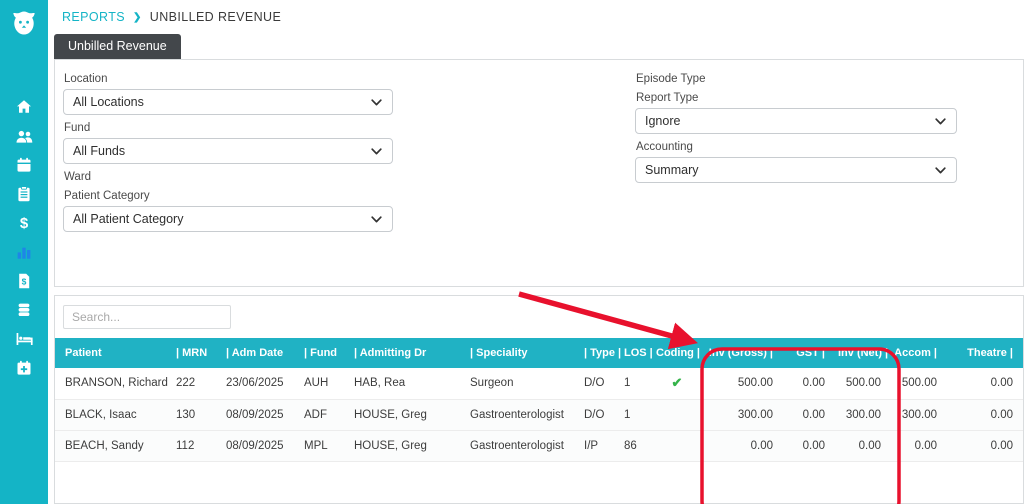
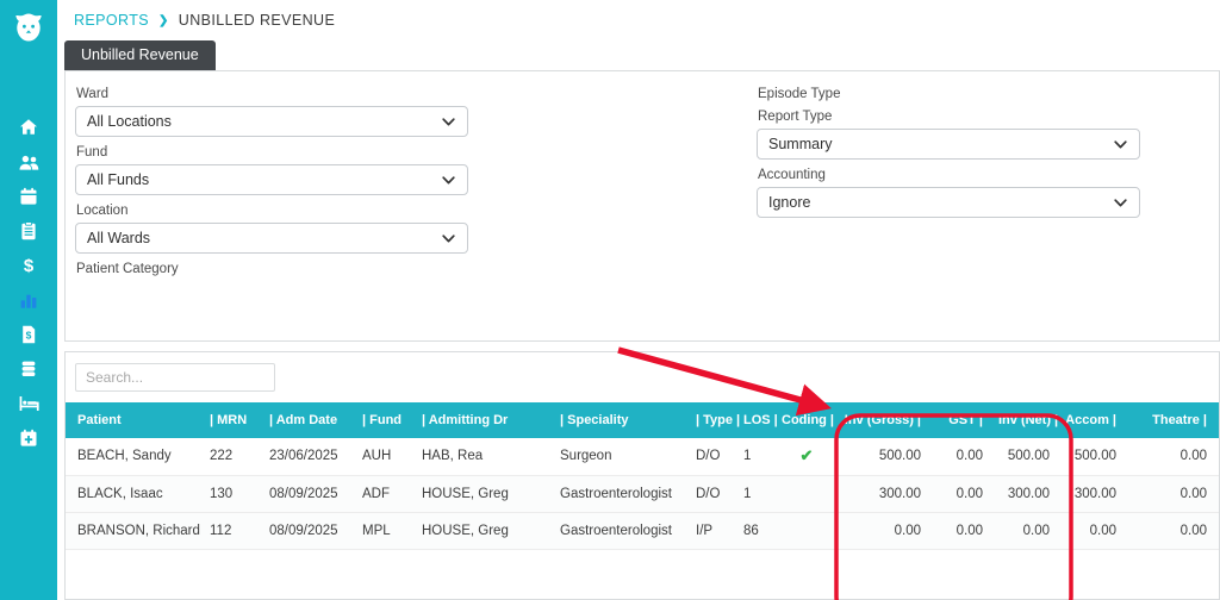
  $
  $
  REPORTS
  ❯
  UNBILLED REVENUE
  Unbilled Revenue
- Location
+ Ward
  All Locations
  Fund
  All Funds
- Ward
+ Location
+ All Wards
  Patient Category
- All Patient Category
  Episode Type
  Report Type
- Ignore
+ Summary
  Accounting
- Summary
+ Ignore
  Search...
  Patient	| MRN	| Adm Date	| Fund	| Admitting Dr	| Speciality	| Type |	LOS |	Coding |	nv (Gross) |	GST |	Inv (Net) |	Accom |	Theatre |
- BRANSON, Richard	222	23/06/2025	AUH	HAB, Rea	Surgeon	D/O	1	✔	500.00	0.00	500.00	500.00	0.00
+ BEACH, Sandy	222	23/06/2025	AUH	HAB, Rea	Surgeon	D/O	1	✔	500.00	0.00	500.00	500.00	0.00
  BLACK, Isaac	130	08/09/2025	ADF	HOUSE, Greg	Gastroenterologist	D/O	1		300.00	0.00	300.00	300.00	0.00
- BEACH, Sandy	112	08/09/2025	MPL	HOUSE, Greg	Gastroenterologist	I/P	86		0.00	0.00	0.00	0.00	0.00
+ BRANSON, Richard	112	08/09/2025	MPL	HOUSE, Greg	Gastroenterologist	I/P	86		0.00	0.00	0.00	0.00	0.00
